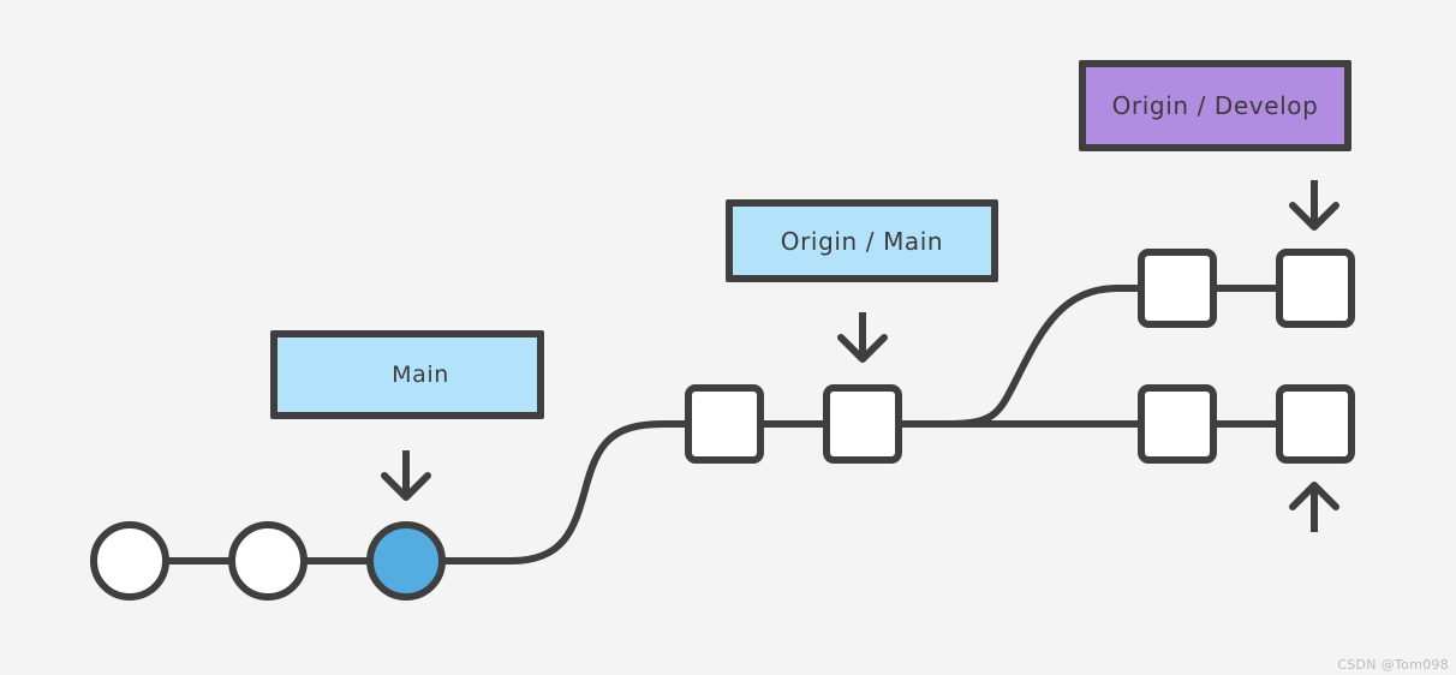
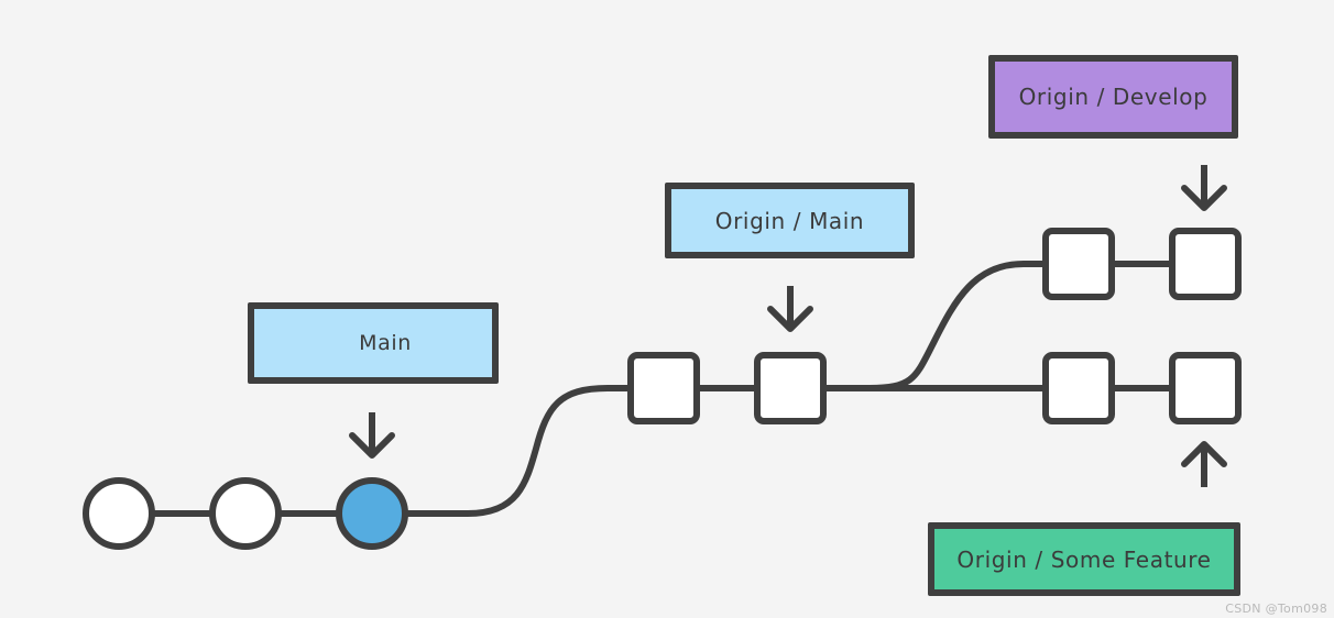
  Main
  Origin / Main
  Origin / Develop
+ Origin / Some Feature
  CSDN @Tom098
